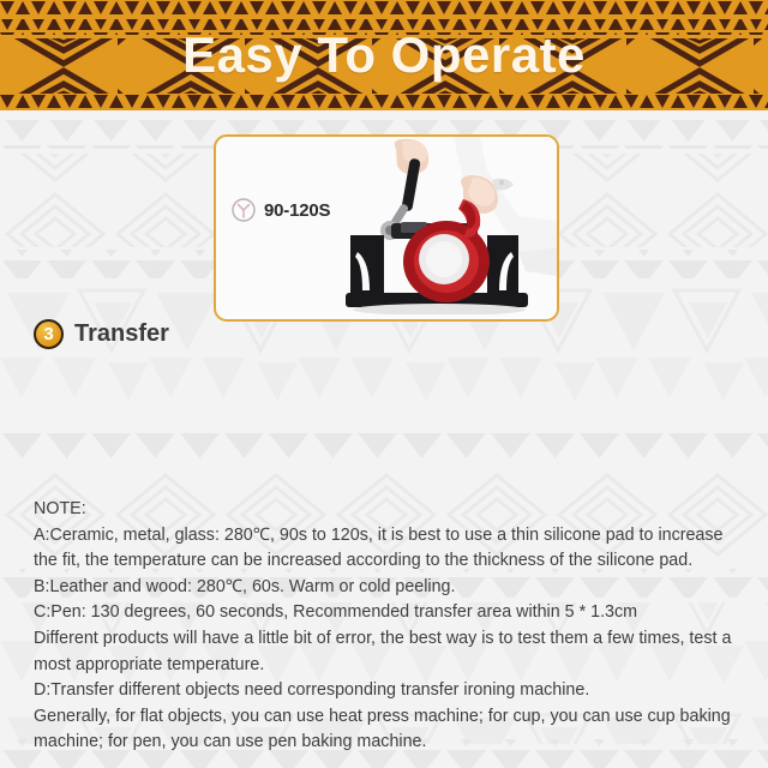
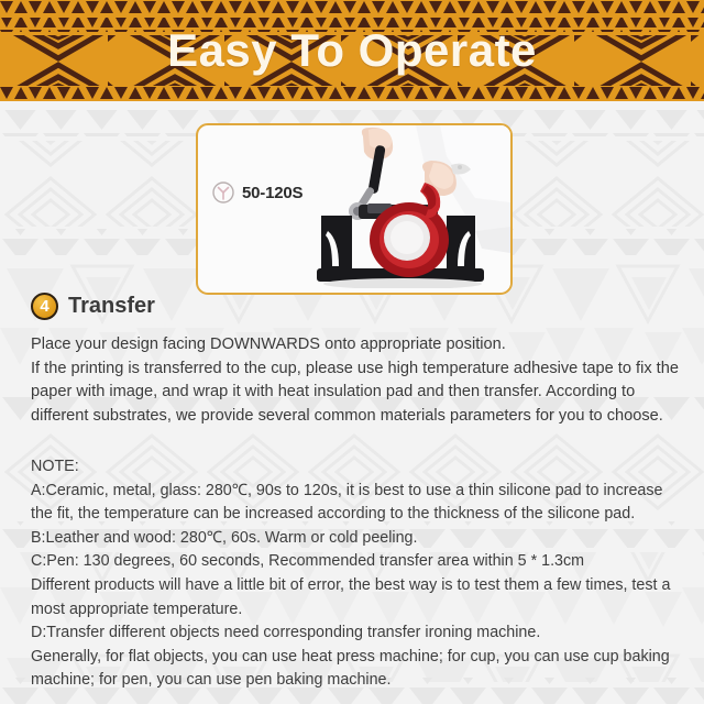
  Easy To Operate
- 90-120S
+ 50-120S
- 3
+ 4
  Transfer
+ Place your design facing DOWNWARDS onto appropriate position.
+ If the printing is transferred to the cup, please use high temperature adhesive tape to fix the paper with image, and wrap it with heat insulation pad and then transfer. According to different substrates, we provide several common materials parameters for you to choose.
  NOTE:
  A:Ceramic, metal, glass: 280℃, 90s to 120s, it is best to use a thin silicone pad to increase the fit, the temperature can be increased according to the thickness of the silicone pad.
  B:Leather and wood: 280℃, 60s. Warm or cold peeling.
  C:Pen: 130 degrees, 60 seconds, Recommended transfer area within 5 * 1.3cm
  Different products will have a little bit of error, the best way is to test them a few times, test a most appropriate temperature.
  D:Transfer different objects need corresponding transfer ironing machine.
  Generally, for flat objects, you can use heat press machine; for cup, you can use cup baking machine; for pen, you can use pen baking machine.
